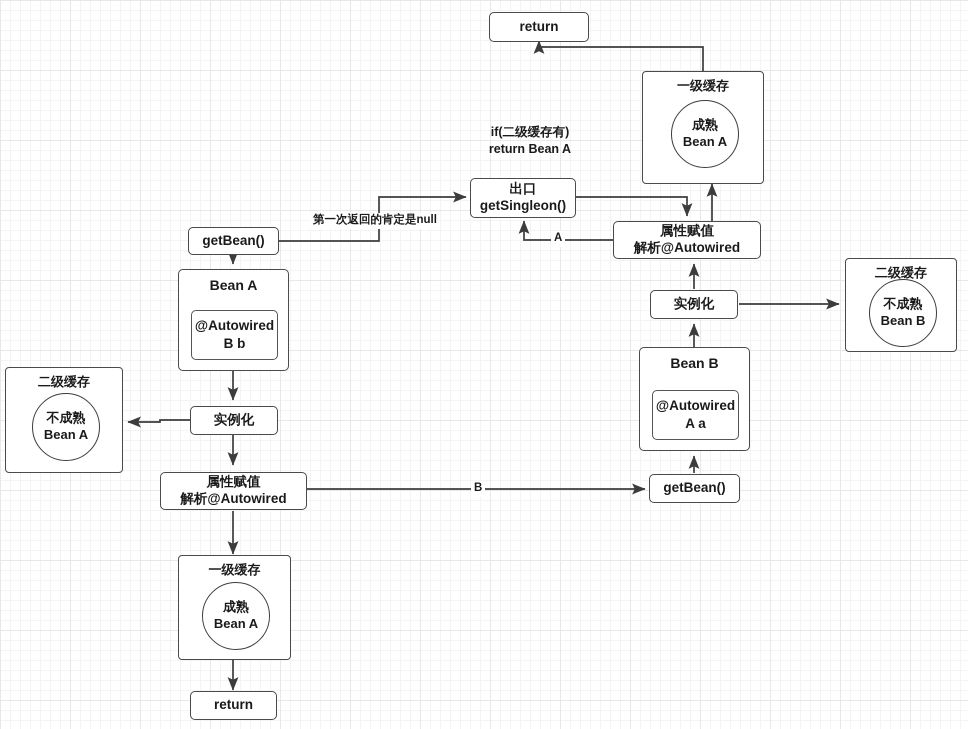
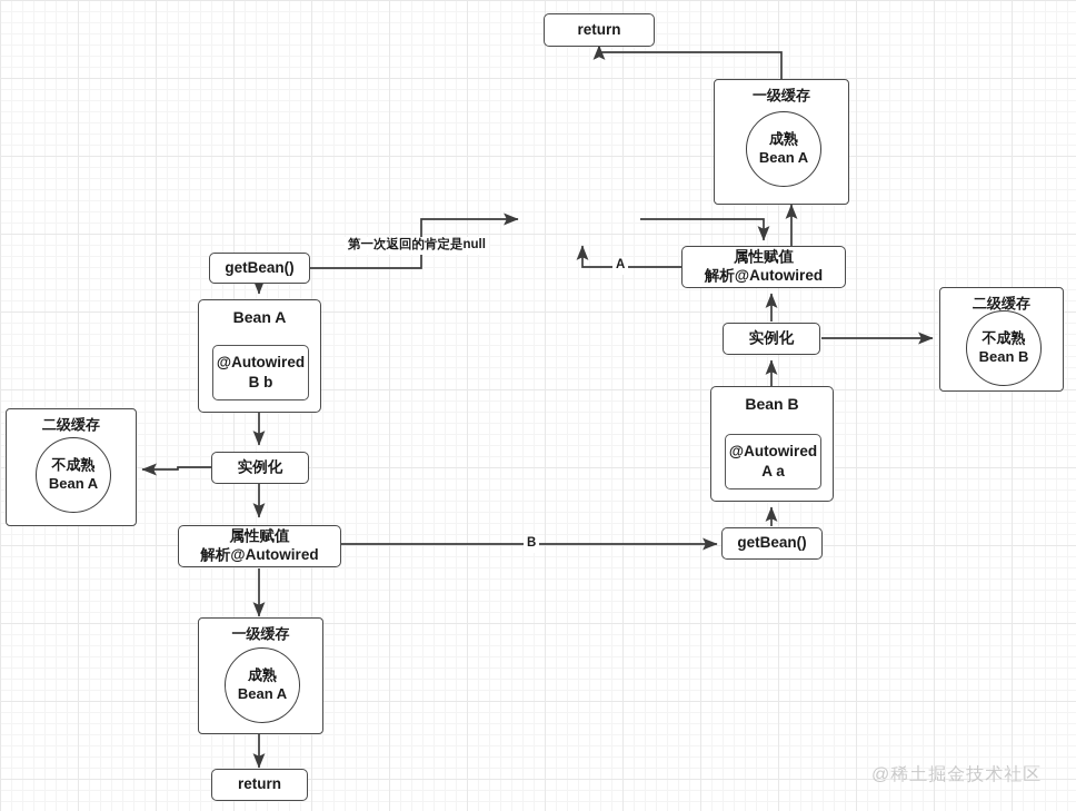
  return
  一级缓存
  成熟
  Bean A
- if(二级缓存有)
- return Bean A
- 出口
- getSingleon()
  第一次返回的肯定是null
  属性赋值
  解析@Autowired
  A
  getBean()
  Bean A
  @Autowired
  B b
  实例化
  二级缓存
  不成熟
  Bean A
  属性赋值
  解析@Autowired
  B
  一级缓存
  成熟
  Bean A
  return
  实例化
  二级缓存
  不成熟
  Bean B
  Bean B
  @Autowired
  A a
  getBean()
+ @稀土掘金技术社区
